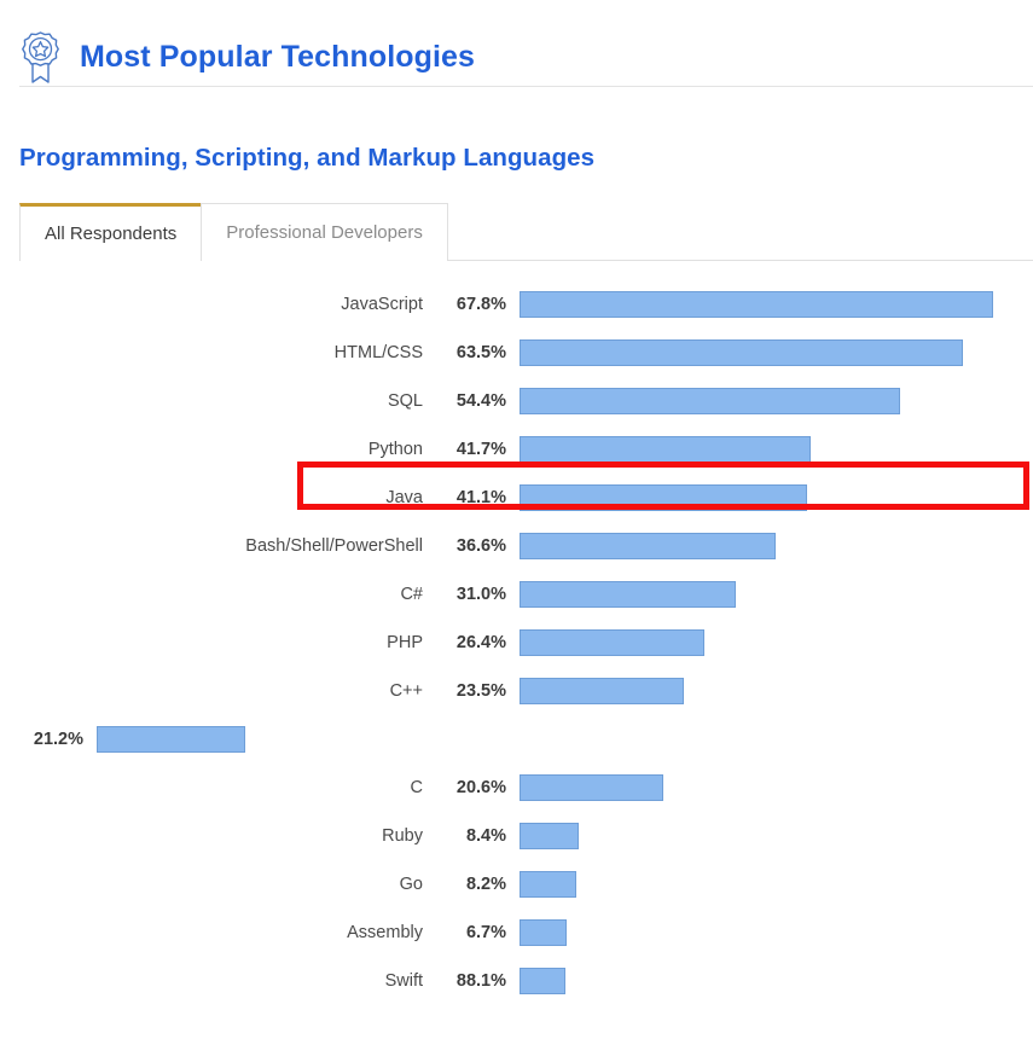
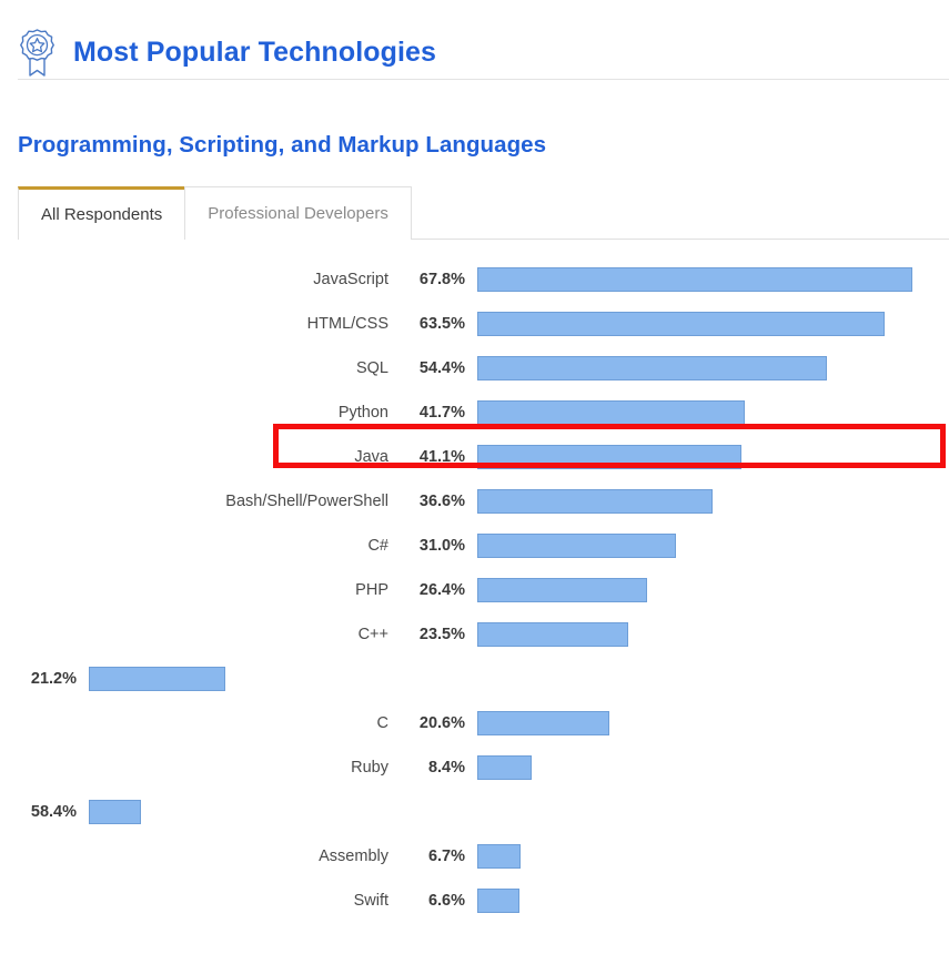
  Most Popular Technologies
  Programming, Scripting, and Markup Languages
  All Respondents
  Professional Developers
  JavaScript
  67.8%
  HTML/CSS
  63.5%
  SQL
  54.4%
  Python
  41.7%
  Java
  41.1%
  Bash/Shell/PowerShell
  36.6%
  C#
  31.0%
  PHP
  26.4%
  C++
  23.5%
  21.2%
  C
  20.6%
  Ruby
  8.4%
- Go
- 8.2%
+ 58.4%
  Assembly
  6.7%
  Swift
- 88.1%
+ 6.6%
